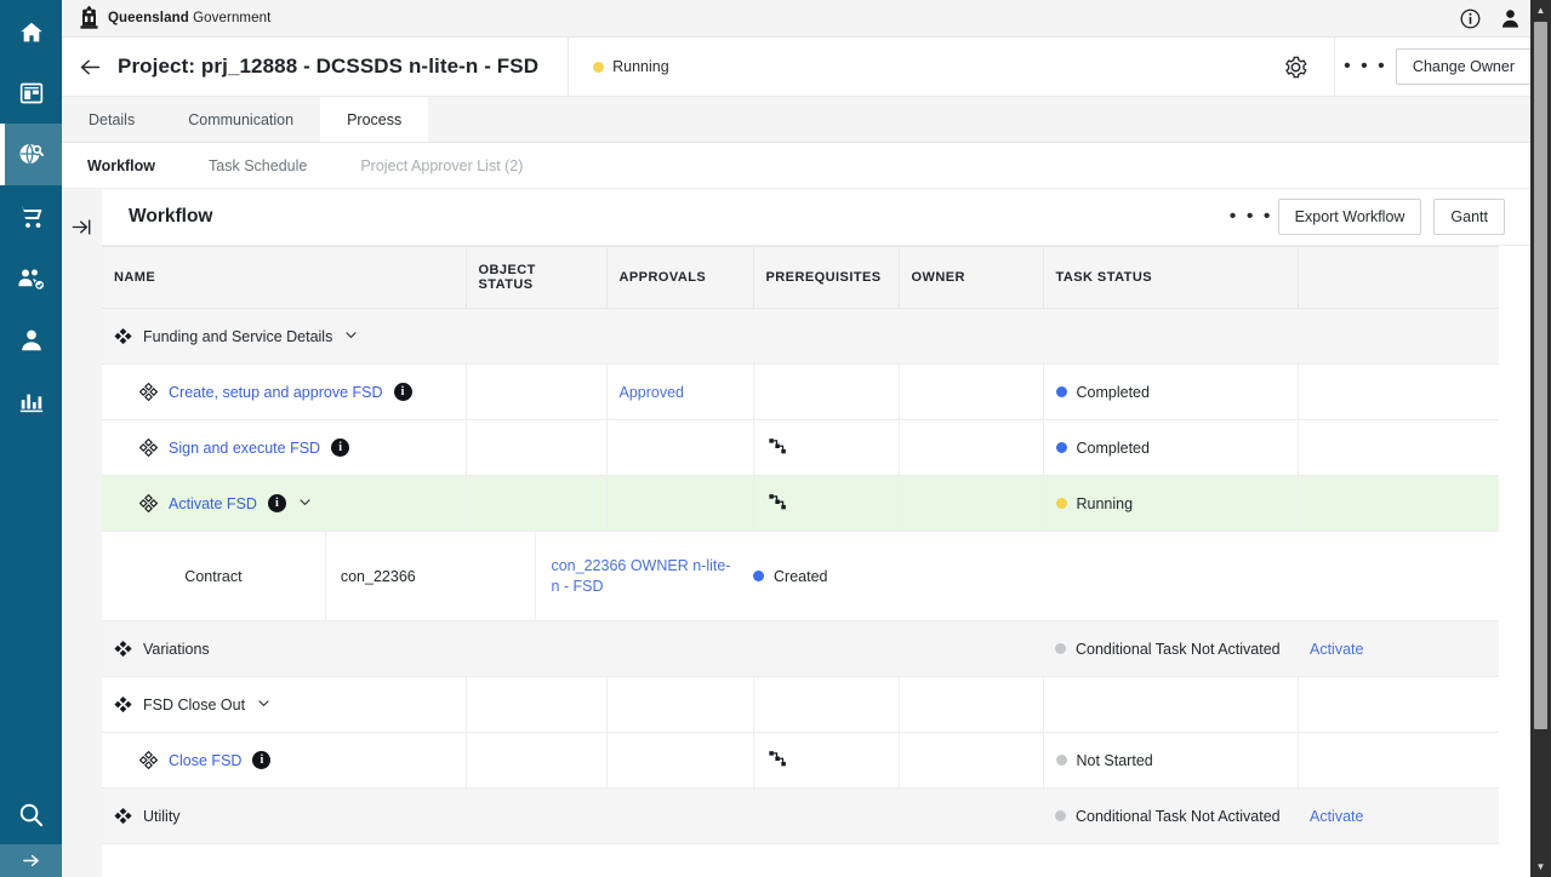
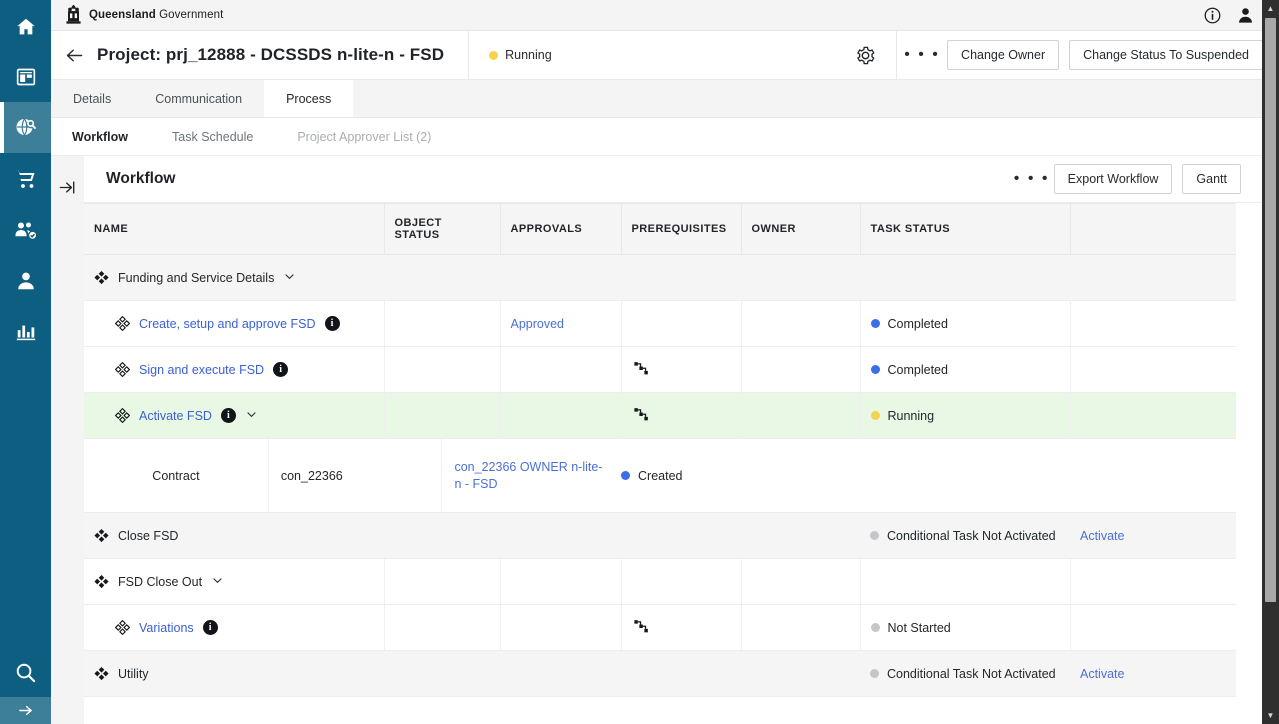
  Queensland Government
  Project: prj_12888 - DCSSDS n-lite-n - FSD
  Running
  • • •
  Change Owner
+ Change Status To Suspended
  Details
  Communication
  Process
  Workflow
  Task Schedule
  Project Approver List (2)
  Workflow
  • • •
  Export Workflow
  Gantt
  NAME	OBJECT STATUS	APPROVALS	PREREQUISITES	OWNER	TASK STATUS
  Funding and Service Details
  Create, setup and approve FSD i		Approved			Completed
  Sign and execute FSD i					Completed
  Activate FSD i					Running
  Contract	con_22366	con_22366 OWNER n-lite-n - FSD
  	Created
- Variations					Conditional Task Not Activated	Activate
+ Close FSD					Conditional Task Not Activated	Activate
  FSD Close Out
- Close FSD i					Not Started
+ Variations i					Not Started
  Utility					Conditional Task Not Activated	Activate
  ▲
  ▼
